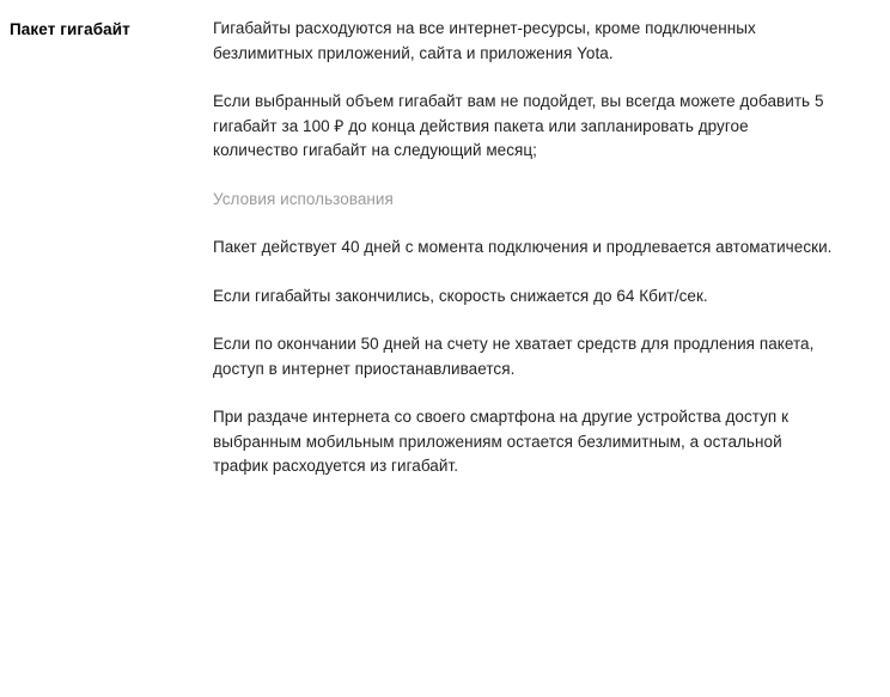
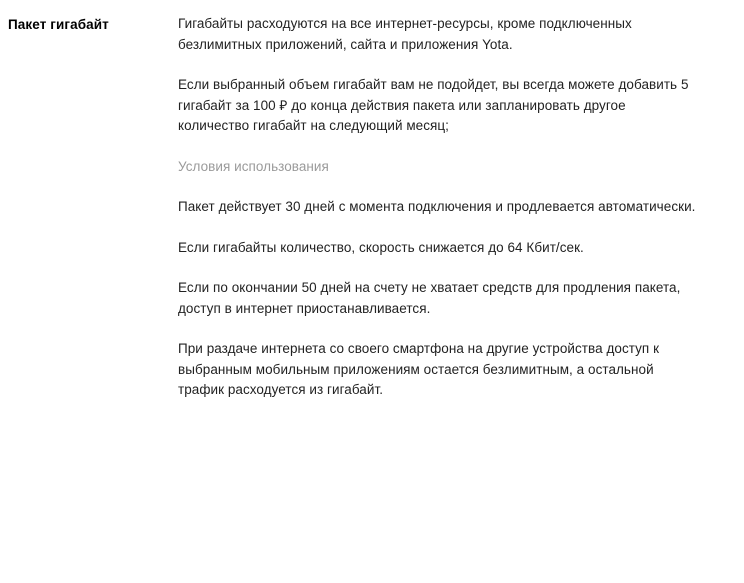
  Пакет гигабайт
  Гигабайты расходуются на все интернет-ресурсы, кроме подключенных безлимитных приложений, сайта и приложения Yota.
  Если выбранный объем гигабайт вам не подойдет, вы всегда можете добавить 5 гигабайт за 100 ₽ до конца действия пакета или запланировать другое количество гигабайт на следующий месяц;
  Условия использования
- Пакет действует 40 дней с момента подключения и продлевается автоматически.
+ Пакет действует 30 дней с момента подключения и продлевается автоматически.
- Если гигабайты закончились, скорость снижается до 64 Кбит/сек.
+ Если гигабайты количество, скорость снижается до 64 Кбит/сек.
  Если по окончании 50 дней на счету не хватает средств для продления пакета, доступ в интернет приостанавливается.
  При раздаче интернета со своего смартфона на другие устройства доступ к выбранным мобильным приложениям остается безлимитным, а остальной трафик расходуется из гигабайт.
